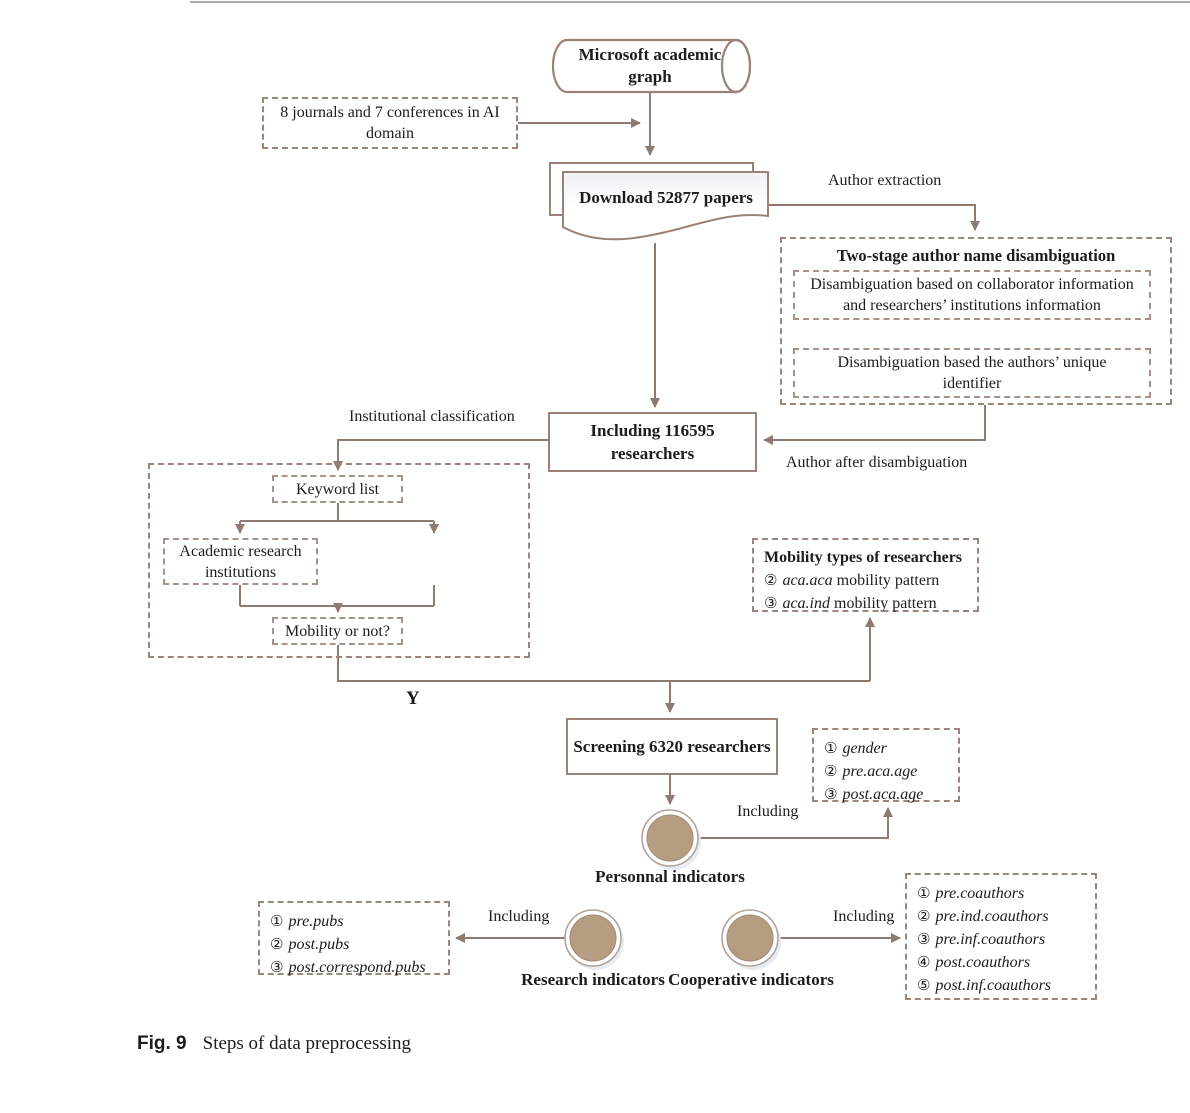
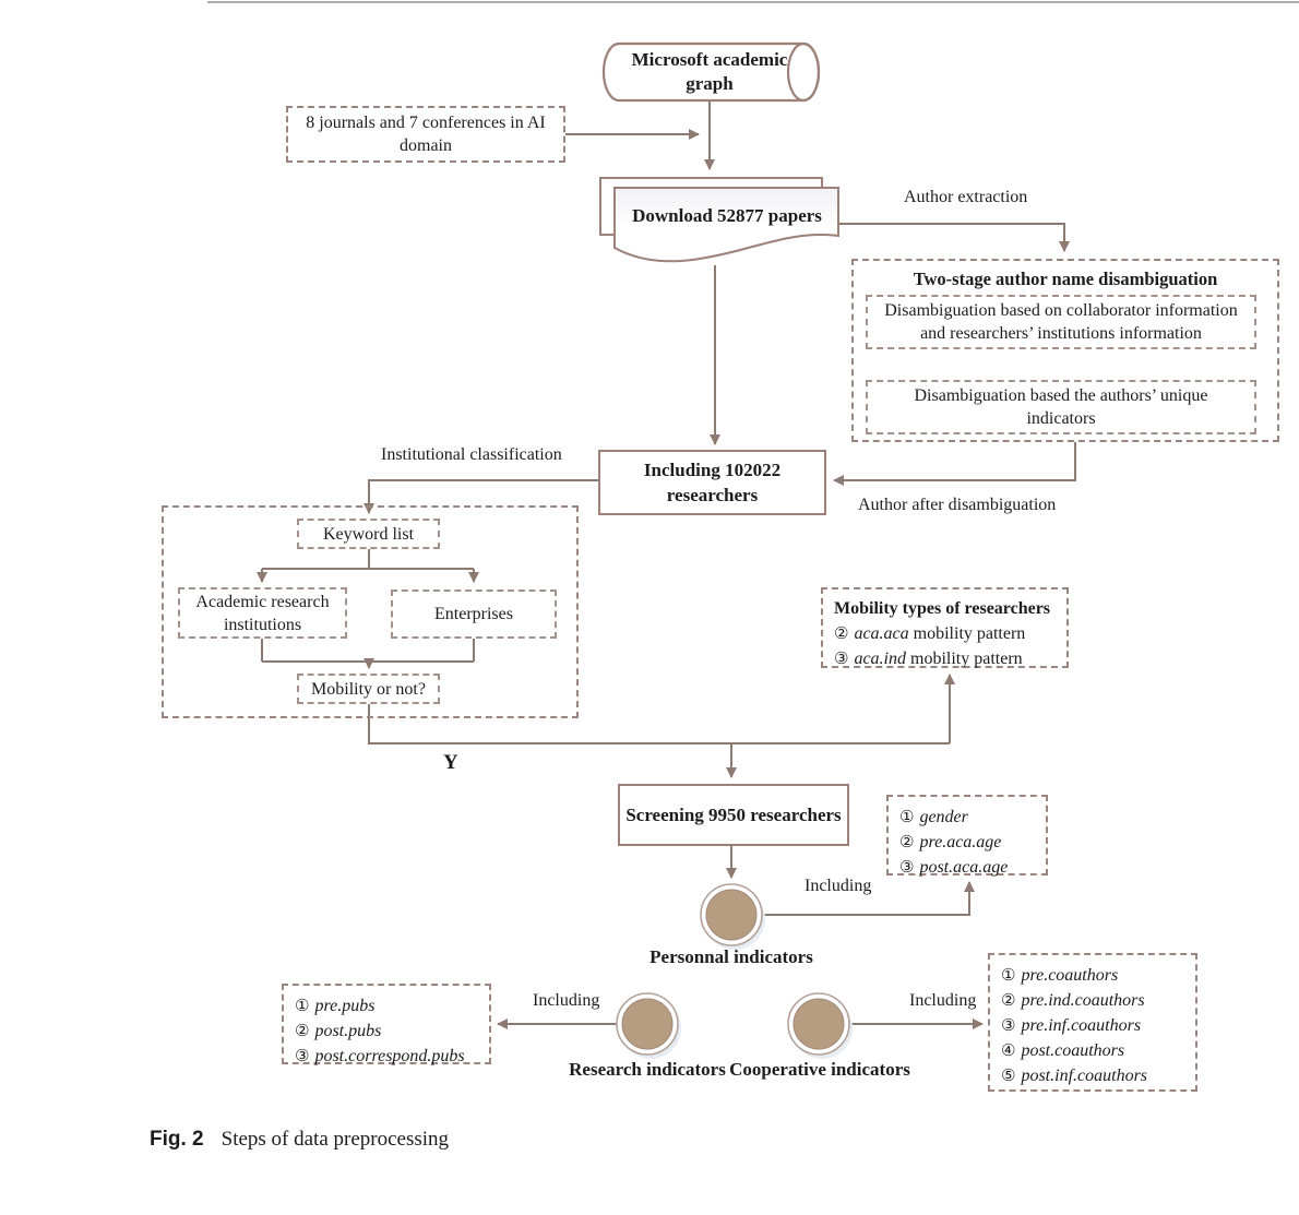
  Microsoft academic graph
  8 journals and 7 conferences in AI domain
  Download 52877 papers
  Author extraction
  Two-stage author name disambiguation
  Disambiguation based on collaborator information and researchers’ institutions information
- Disambiguation based the authors’ unique identifier
+ Disambiguation based the authors’ unique indicators
- Including 116595 researchers
+ Including 102022 researchers
  Institutional classification
  Author after disambiguation
  Keyword list
  Academic research institutions
+ Enterprises
  Mobility or not?
  Mobility types of researchers
  ② aca.aca mobility pattern
  ③ aca.ind mobility pattern
  Y
- Screening 6320 researchers
+ Screening 9950 researchers
  Personnal indicators
  Including
  ① gender
  ② pre.aca.age
  ③ post.aca.age
  Research indicators
  Including
  ① pre.pubs
  ② post.pubs
  ③ post.correspond.pubs
  Cooperative indicators
  Including
  ① pre.coauthors
  ② pre.ind.coauthors
  ③ pre.inf.coauthors
  ④ post.coauthors
  ⑤ post.inf.coauthors
- Fig. 9
+ Fig. 2
  Steps of data preprocessing
